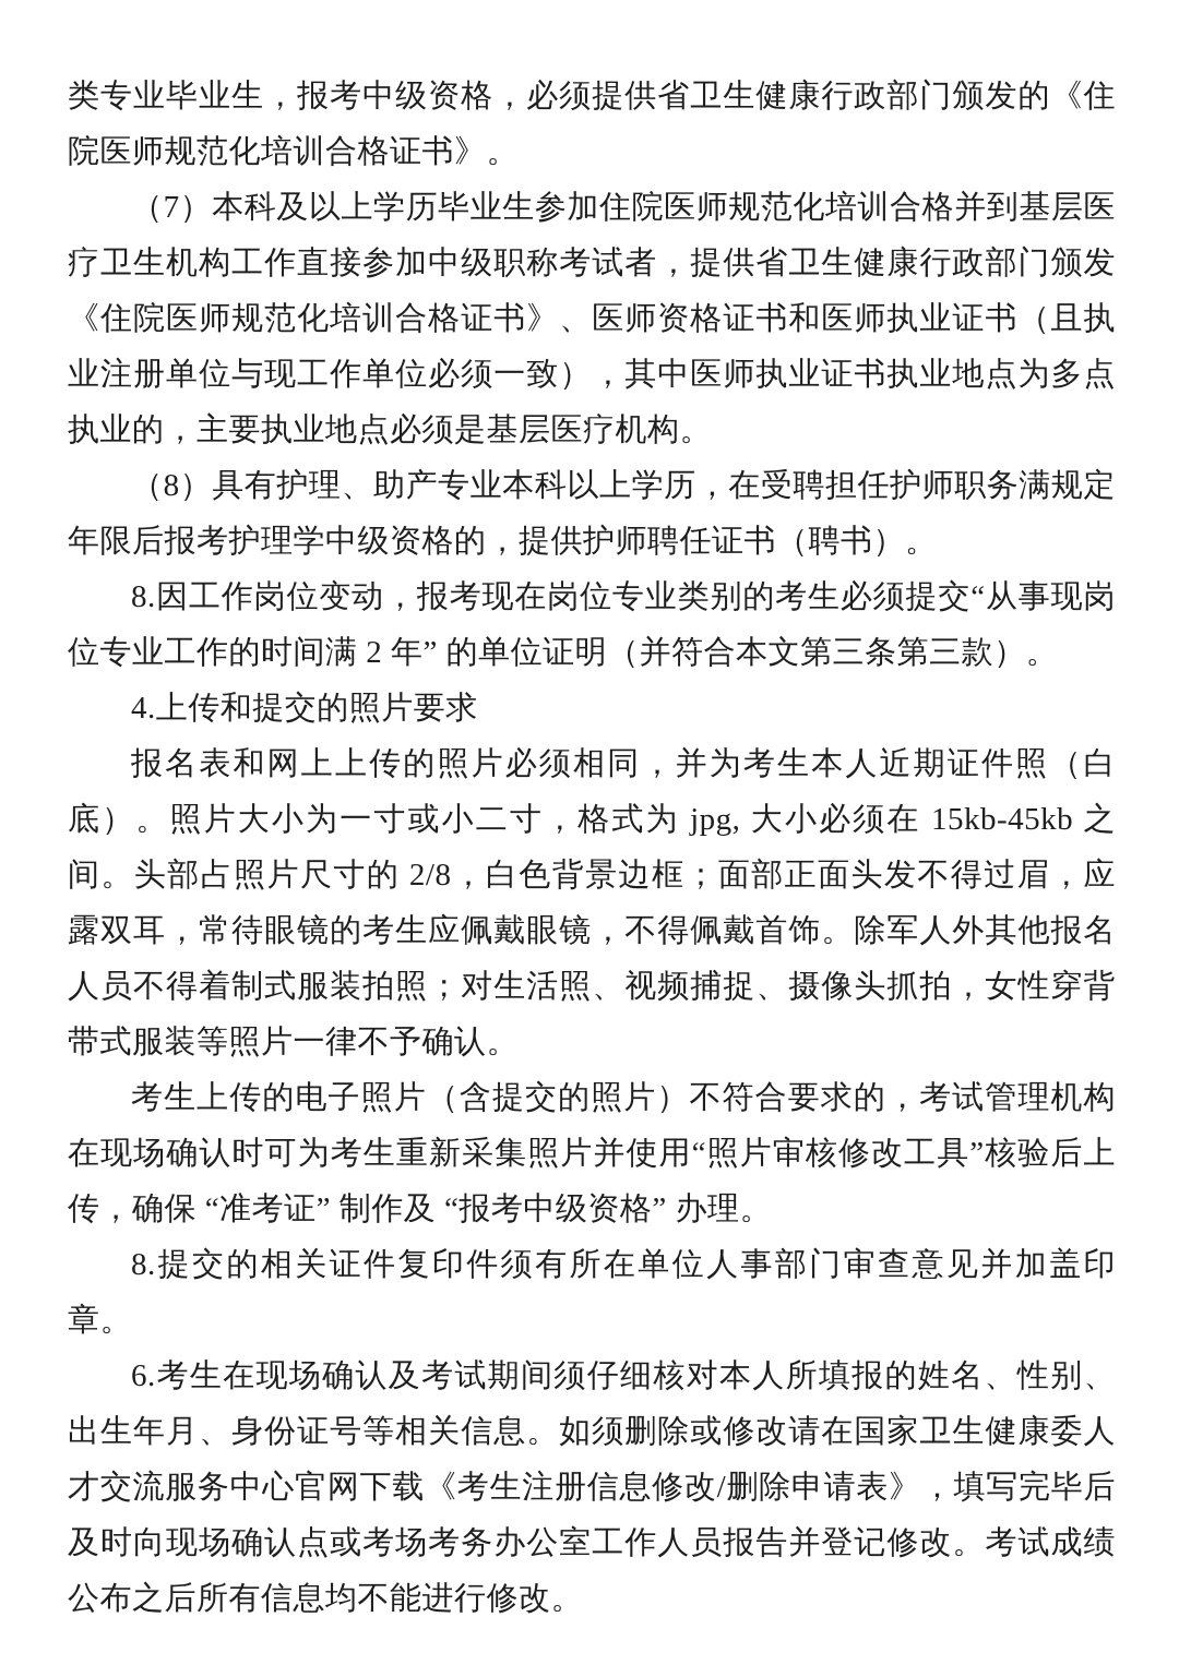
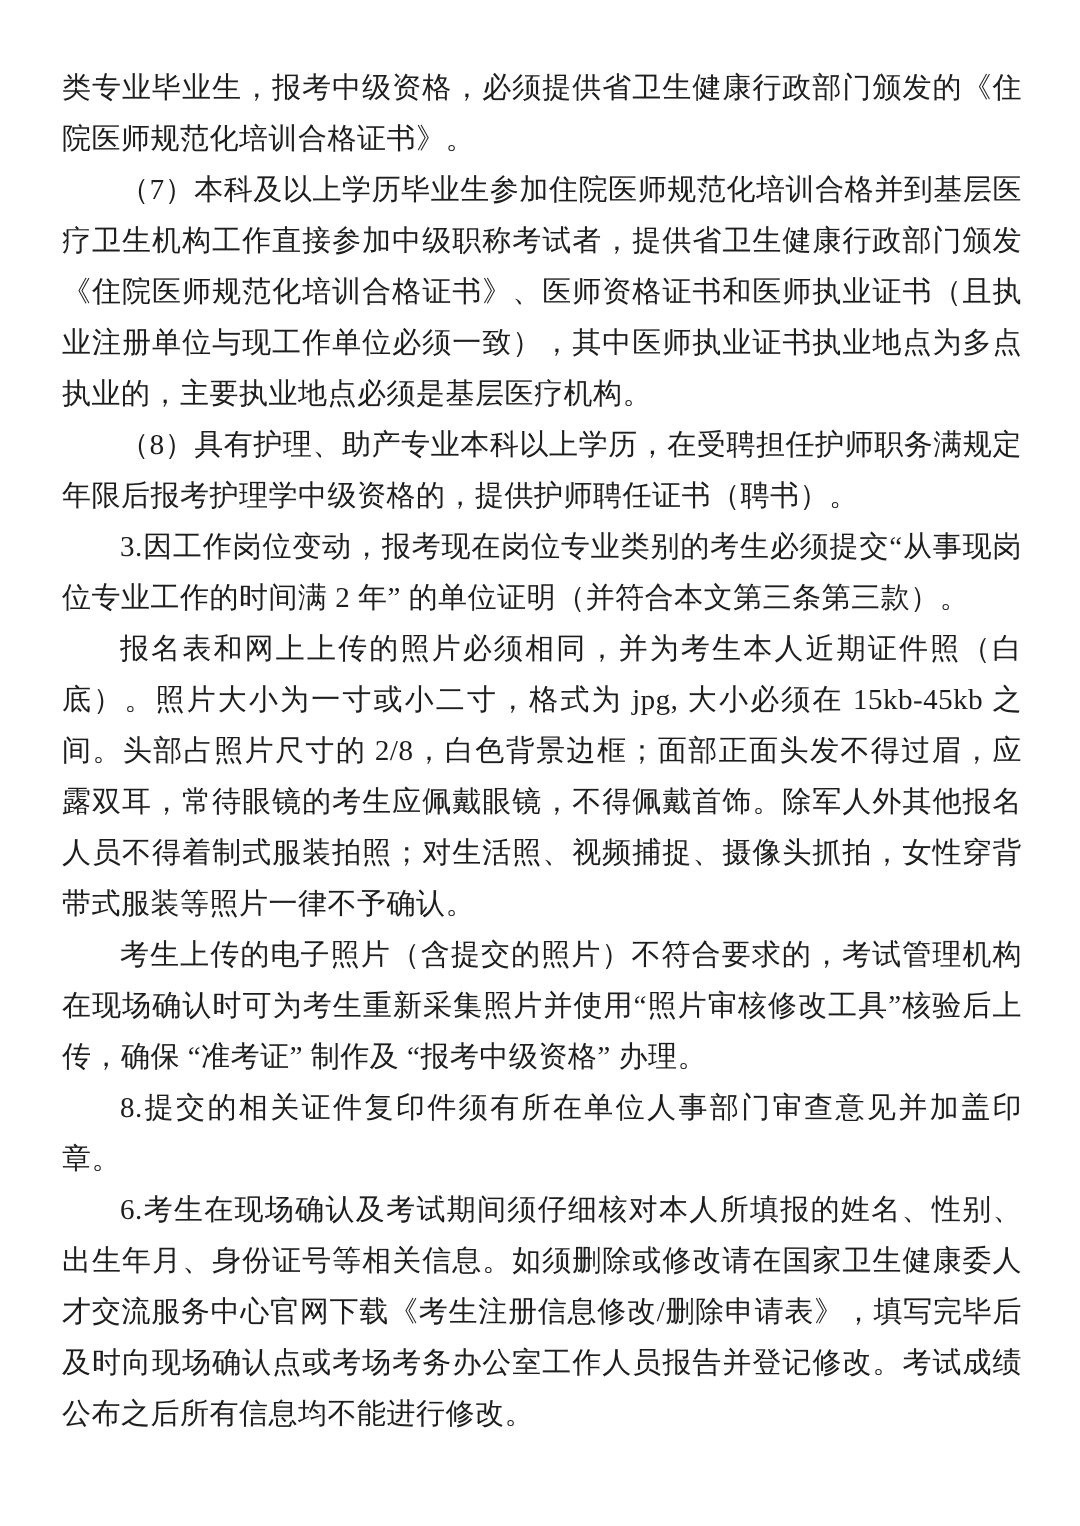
  类专业毕业生，报考中级资格，必须提供省卫生健康行政部门颁发的《住院医师规范化培训合格证书》。
  （7）本科及以上学历毕业生参加住院医师规范化培训合格并到基层医疗卫生机构工作直接参加中级职称考试者，提供省卫生健康行政部门颁发《住院医师规范化培训合格证书》、医师资格证书和医师执业证书（且执业注册单位与现工作单位必须一致），其中医师执业证书执业地点为多点执业的，主要执业地点必须是基层医疗机构。
  （8）具有护理、助产专业本科以上学历，在受聘担任护师职务满规定年限后报考护理学中级资格的，提供护师聘任证书（聘书）。
- 8.因工作岗位变动，报考现在岗位专业类别的考生必须提交“从事现岗位专业工作的时间满 2 年” 的单位证明（并符合本文第三条第三款）。
+ 3.因工作岗位变动，报考现在岗位专业类别的考生必须提交“从事现岗位专业工作的时间满 2 年” 的单位证明（并符合本文第三条第三款）。
- 4.上传和提交的照片要求
  报名表和网上上传的照片必须相同，并为考生本人近期证件照（白底）。照片大小为一寸或小二寸，格式为 jpg, 大小必须在 15kb-45kb 之间。头部占照片尺寸的 2/8，白色背景边框；面部正面头发不得过眉，应露双耳，常待眼镜的考生应佩戴眼镜，不得佩戴首饰。除军人外其他报名人员不得着制式服装拍照；对生活照、视频捕捉、摄像头抓拍，女性穿背带式服装等照片一律不予确认。
  考生上传的电子照片（含提交的照片）不符合要求的，考试管理机构在现场确认时可为考生重新采集照片并使用“照片审核修改工具”核验后上传，确保 “准考证” 制作及 “报考中级资格” 办理。
  8.提交的相关证件复印件须有所在单位人事部门审查意见并加盖印章。
  6.考生在现场确认及考试期间须仔细核对本人所填报的姓名、性别、出生年月、身份证号等相关信息。如须删除或修改请在国家卫生健康委人才交流服务中心官网下载《考生注册信息修改/删除申请表》，填写完毕后及时向现场确认点或考场考务办公室工作人员报告并登记修改。考试成绩公布之后所有信息均不能进行修改。
